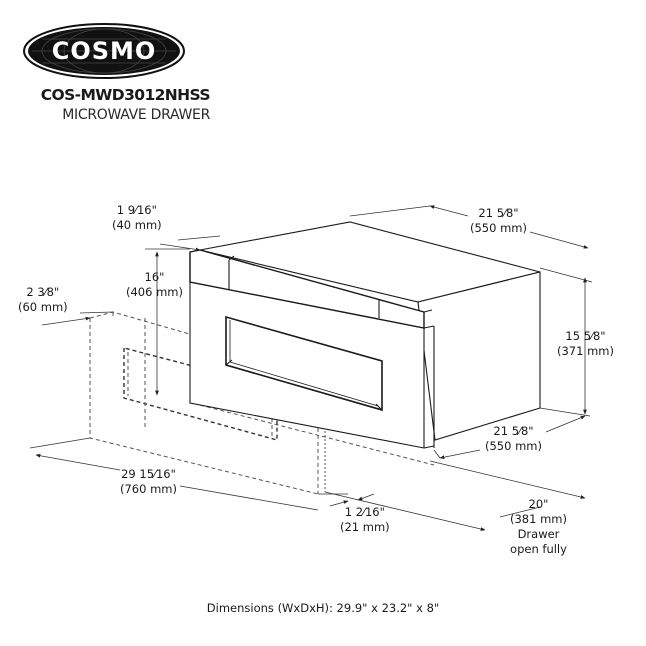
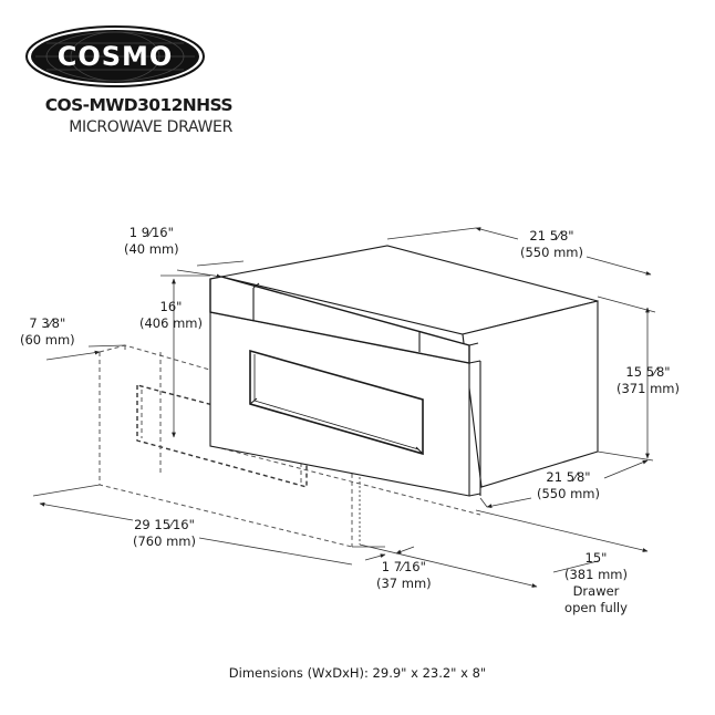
  COSMO
  COS-MWD3012NHSS
  MICROWAVE DRAWER
  1 9⁄16"
  (40 mm)
  16"
  (406 mm)
- 2 3⁄8"
+ 7 3⁄8"
  (60 mm)
  21 5⁄8"
  (550 mm)
  15 5⁄8"
  (371 mm)
  21 5⁄8"
  (550 mm)
  29 15⁄16"
  (760 mm)
- 1 2⁄16"
+ 1 7⁄16"
- (21 mm)
+ (37 mm)
- 20"
+ 15"
  (381 mm)
  Drawer
  open fully
  Dimensions (WxDxH): 29.9" x 23.2" x 8"
